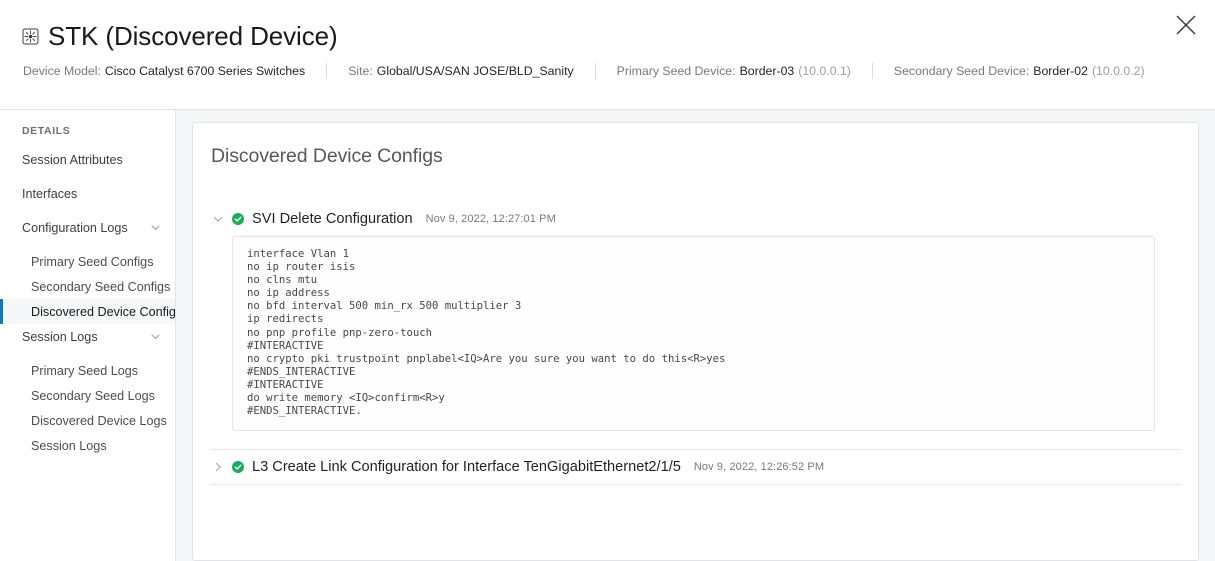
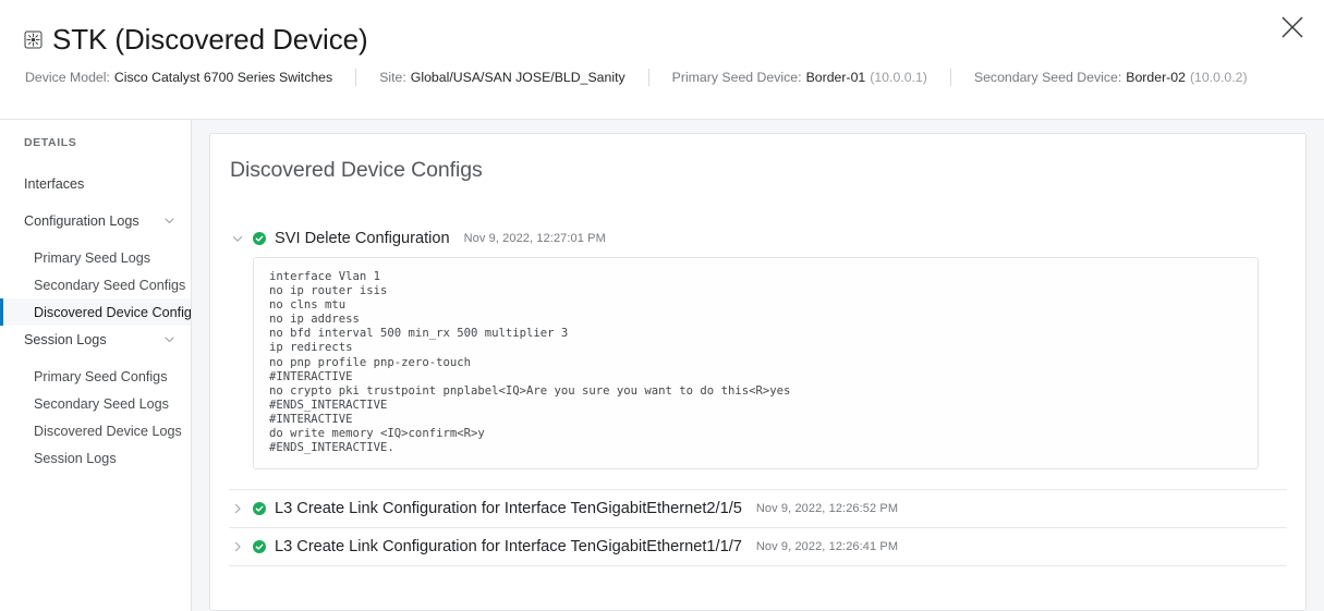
  STK (Discovered Device)
  Device Model:
  Cisco Catalyst 6700 Series Switches
  Site:
  Global/USA/SAN JOSE/BLD_Sanity
  Primary Seed Device:
- Border-03
+ Border-01
  (10.0.0.1)
  Secondary Seed Device:
  Border-02
  (10.0.0.2)
  DETAILS
- Session Attributes
  Interfaces
  Configuration Logs
- Primary Seed Configs
+ Primary Seed Logs
  Secondary Seed Configs
  Discovered Device Config
  Session Logs
- Primary Seed Logs
+ Primary Seed Configs
  Secondary Seed Logs
  Discovered Device Logs
  Session Logs
  Discovered Device Configs
  SVI Delete Configuration
  Nov 9, 2022, 12:27:01 PM
  interface Vlan 1
  no ip router isis
  no clns mtu
  no ip address
  no bfd interval 500 min_rx 500 multiplier 3
  ip redirects
  no pnp profile pnp-zero-touch
  #INTERACTIVE
  no crypto pki trustpoint pnplabel<IQ>Are you sure you want to do this<R>yes
  #ENDS_INTERACTIVE
  #INTERACTIVE
  do write memory <IQ>confirm<R>y
  #ENDS_INTERACTIVE.
  L3 Create Link Configuration for Interface TenGigabitEthernet2/1/5
  Nov 9, 2022, 12:26:52 PM
+ L3 Create Link Configuration for Interface TenGigabitEthernet1/1/7
+ Nov 9, 2022, 12:26:41 PM
